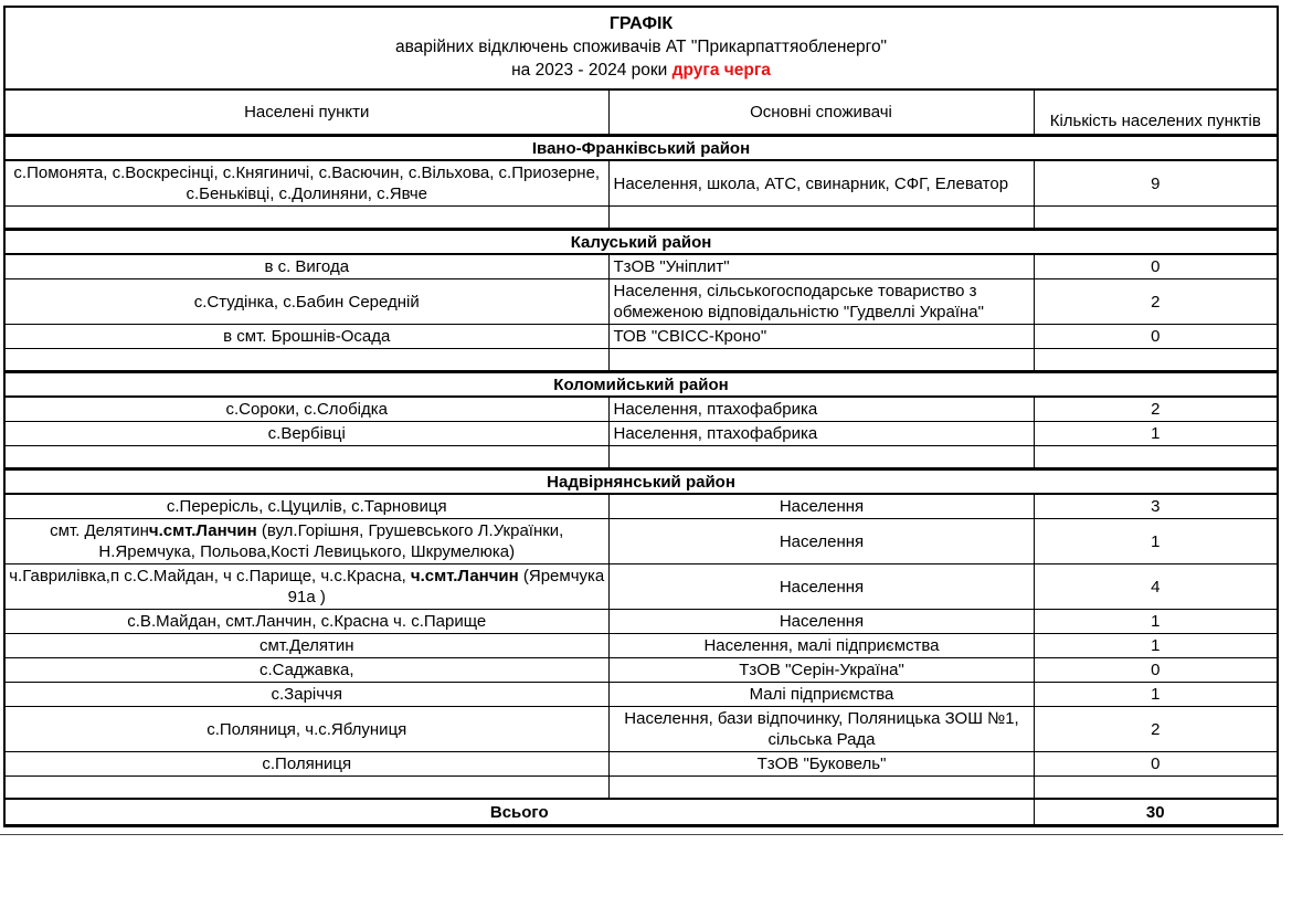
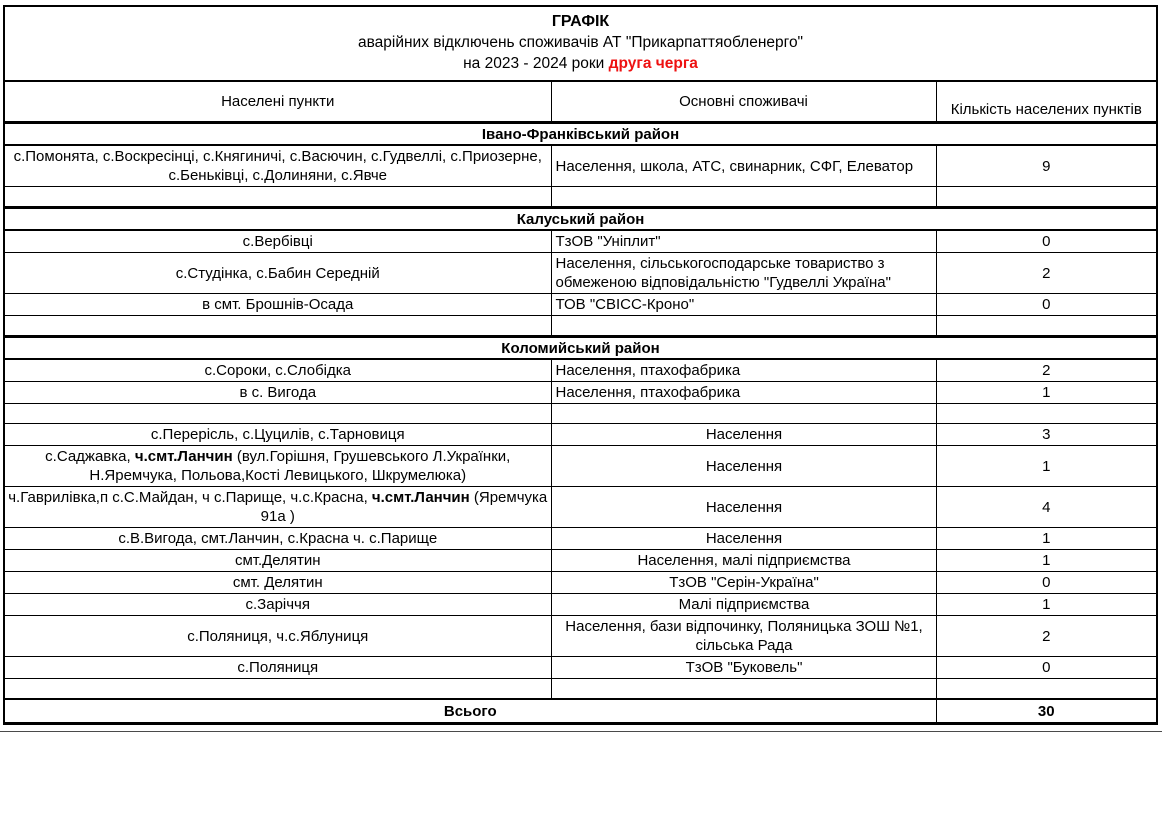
  ГРАФІК аварійних відключень споживачів АТ "Прикарпаттяобленерго" на 2023 - 2024 роки друга черга
  Населені пункти	Основні споживачі	Кількість населених пунктів
  Івано-Франківський район
- с.Помонята, с.Воскресінці, с.Княгиничі, с.Васючин, с.Вільхова, с.Приозерне, с.Беньківці, с.Долиняни, с.Явче	Населення, школа, АТС, свинарник, СФГ, Елеватор	9
+ с.Помонята, с.Воскресінці, с.Княгиничі, с.Васючин, с.Гудвеллі, с.Приозерне, с.Беньківці, с.Долиняни, с.Явче	Населення, школа, АТС, свинарник, СФГ, Елеватор	9
  Калуський район
- в с. Вигода	ТзОВ "Уніплит"	0
+ с.Вербівці	ТзОВ "Уніплит"	0
  с.Студінка, с.Бабин Середній	Населення, сільськогосподарське товариство з обмеженою відповідальністю "Гудвеллі Україна"	2
  в смт. Брошнів-Осада	ТОВ "СВІСС-Кроно"	0
  Коломийський район
  с.Сороки, с.Слобідка	Населення, птахофабрика	2
- с.Вербівці	Населення, птахофабрика	1
+ в с. Вигода	Населення, птахофабрика	1
- Надвірнянський район
  с.Перерісль, с.Цуцилів, с.Тарновиця	Населення	3
- смт. Делятинч.смт.Ланчин (вул.Горішня, Грушевського Л.Українки, Н.Яремчука, Польова,Кості Левицького, Шкрумелюка)	Населення	1
+ с.Саджавка, ч.смт.Ланчин (вул.Горішня, Грушевського Л.Українки, Н.Яремчука, Польова,Кості Левицького, Шкрумелюка)	Населення	1
  ч.Гаврилівка,п с.С.Майдан, ч с.Парище, ч.с.Красна, ч.смт.Ланчин (Яремчука 91а )	Населення	4
- с.В.Майдан, смт.Ланчин, с.Красна ч. с.Парище	Населення	1
+ с.В.Вигода, смт.Ланчин, с.Красна ч. с.Парище	Населення	1
  смт.Делятин	Населення, малі підприємства	1
- с.Саджавка,	ТзОВ "Серін-Україна"	0
+ смт. Делятин	ТзОВ "Серін-Україна"	0
  с.Заріччя	Малі підприємства	1
  с.Поляниця, ч.с.Яблуниця	Населення, бази відпочинку, Поляницька ЗОШ №1, сільська Рада	2
  с.Поляниця	ТзОВ "Буковель"	0
  Всього	30
